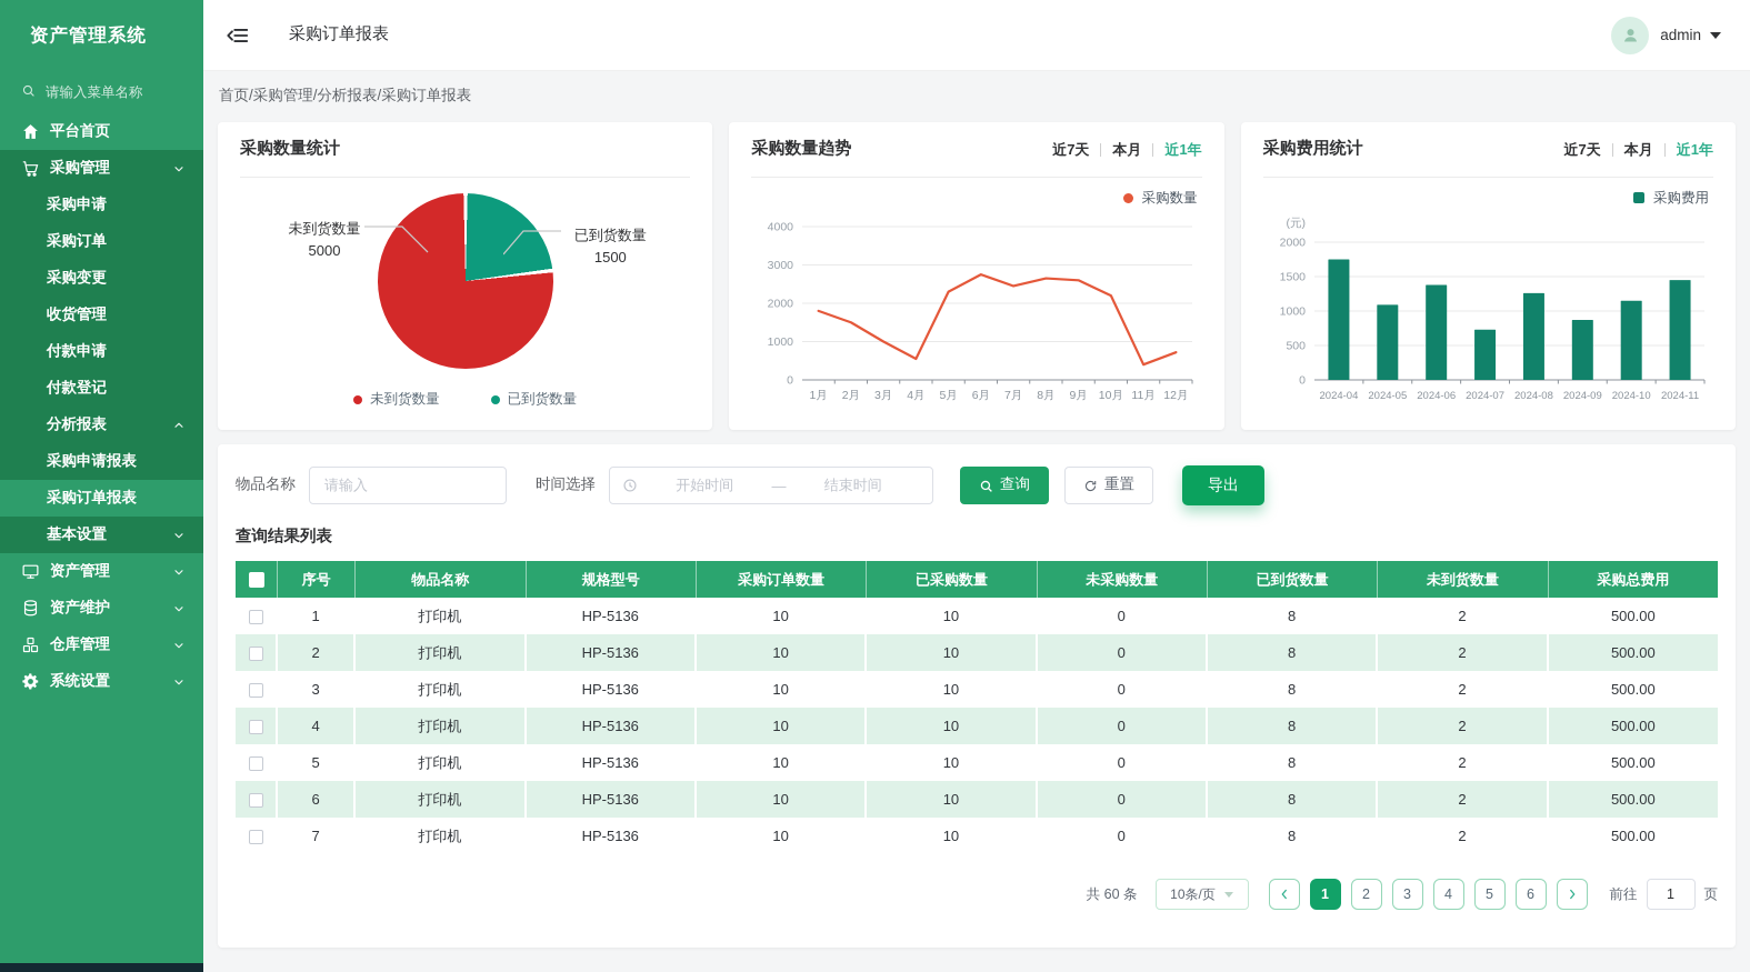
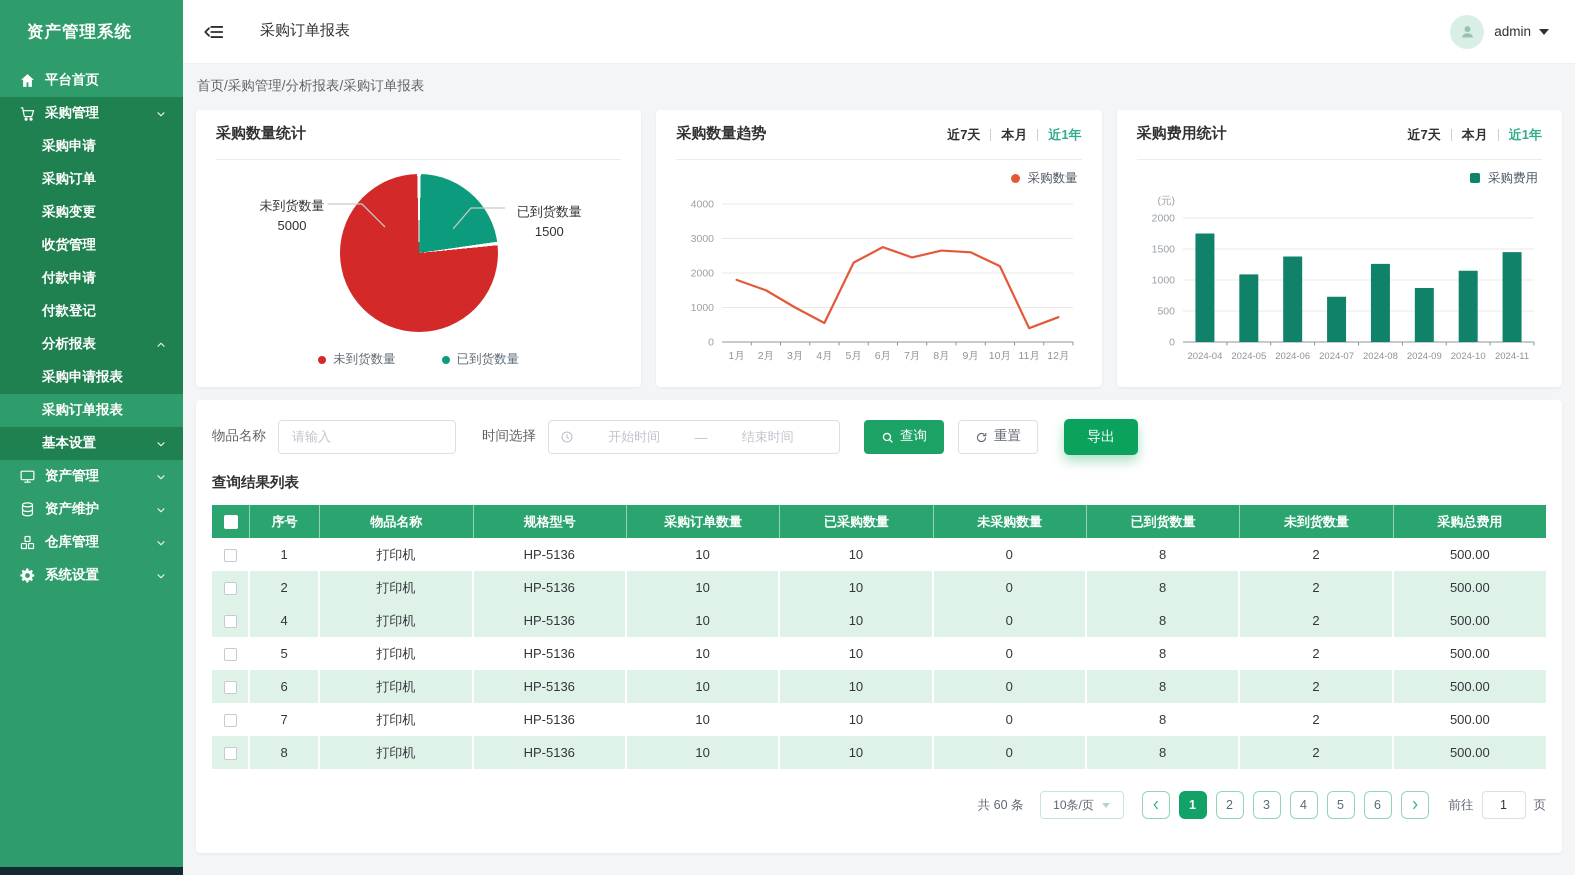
  资产管理系统
- 请输入菜单名称
  平台首页
  采购管理
  采购申请
  采购订单
  采购变更
  收货管理
  付款申请
  付款登记
  分析报表
  采购申请报表
  采购订单报表
  基本设置
  资产管理
  资产维护
  仓库管理
  系统设置
  采购订单报表
  admin
  首页/采购管理/分析报表/采购订单报表
  采购数量统计
  未到货数量
  5000
  已到货数量
  1500
  未到货数量
  已到货数量
  采购数量趋势
  近7天
  本月
  近1年
  采购数量
  0
  1000
  2000
  3000
  4000
  1月
  2月
  3月
  4月
  5月
  6月
  7月
  8月
  9月
  10月
  11月
  12月
  采购费用统计
  近7天
  本月
  近1年
  采购费用
  (元)
  0
  500
  1000
  1500
  2000
  2024-04
  2024-05
  2024-06
  2024-07
  2024-08
  2024-09
  2024-10
  2024-11
  物品名称
  请输入
  时间选择
  开始时间
  —
  结束时间
  查询
  重置
  导出
  查询结果列表
  	序号	物品名称	规格型号	采购订单数量	已采购数量	未采购数量	已到货数量	未到货数量	采购总费用
  	1	打印机	HP-5136	10	10	0	8	2	500.00
  	2	打印机	HP-5136	10	10	0	8	2	500.00
- 	3	打印机	HP-5136	10	10	0	8	2	500.00
  	4	打印机	HP-5136	10	10	0	8	2	500.00
  	5	打印机	HP-5136	10	10	0	8	2	500.00
  	6	打印机	HP-5136	10	10	0	8	2	500.00
  	7	打印机	HP-5136	10	10	0	8	2	500.00
+ 	8	打印机	HP-5136	10	10	0	8	2	500.00
  共 60 条
  10条/页
  1
  2
  3
  4
  5
  6
  前往
  1
  页
